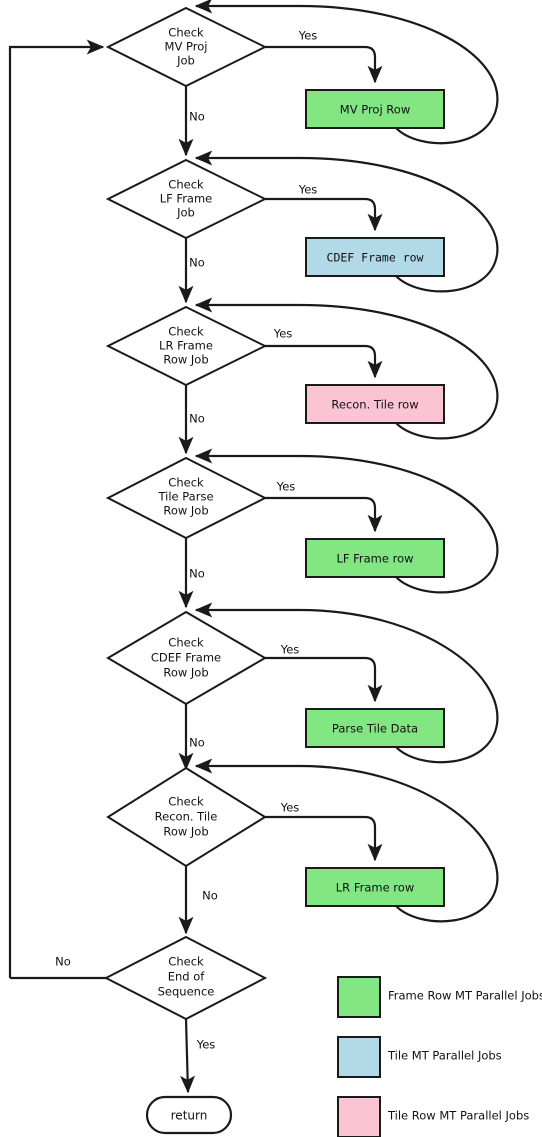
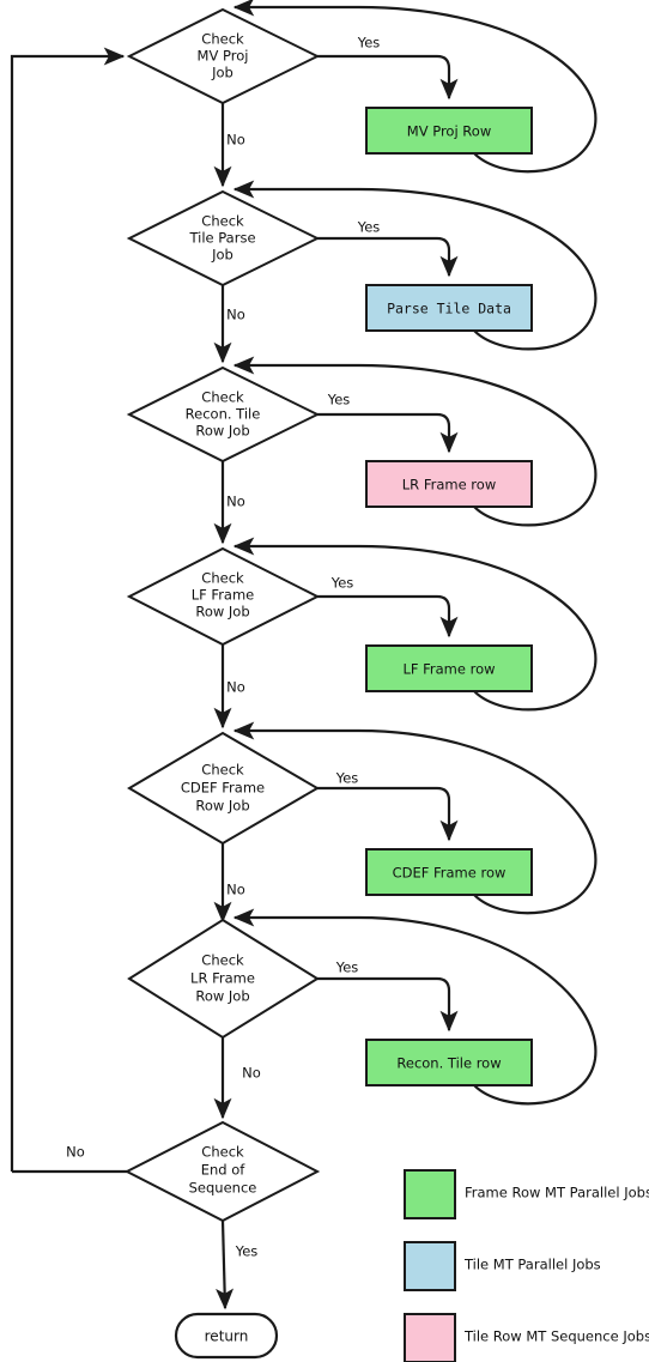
  Check
  MV Proj
  Job
  Yes
  No
  MV Proj Row
  Check
- LF Frame
+ Tile Parse
  Job
  Yes
  No
- CDEF Frame row
+ Parse Tile Data
  Check
- LR Frame
+ Recon. Tile
  Row Job
  Yes
  No
- Recon. Tile row
+ LR Frame row
  Check
- Tile Parse
+ LF Frame
  Row Job
  Yes
  No
  LF Frame row
  Check
  CDEF Frame
  Row Job
  Yes
  No
- Parse Tile Data
+ CDEF Frame row
  Check
- Recon. Tile
+ LR Frame
  Row Job
  Yes
  No
- LR Frame row
+ Recon. Tile row
  Check
  End of
  Sequence
  No
  Yes
  return
  Frame Row MT Parallel Job
  Tile MT Parallel Jobs
- Tile Row MT Parallel Jobs
+ Tile Row MT Sequence Jobs
